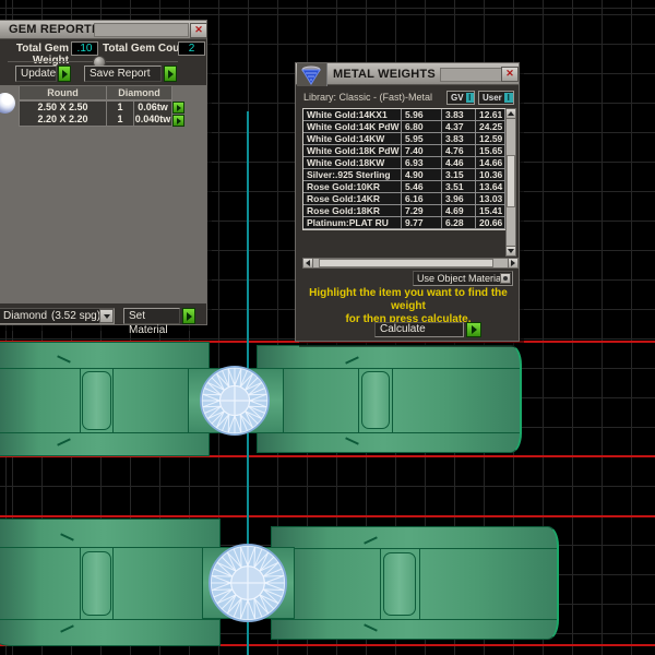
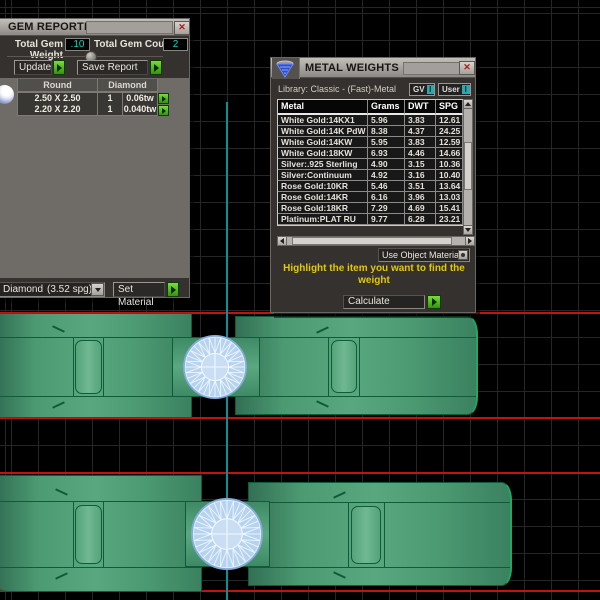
  GEM REPORT
  ✕
  .10
  Total Gem Cou
  2
  Update
  Save Report
  Round
  Diamond
  2.50 X 2.50
  1
  0.06tw
  2.20 X 2.20
  1
  0.040tw
  Diamond
  (3.52 spg
  Set Material
  METAL WEIGHTS
  ✕
  Library: Classic - (Fast)-Metal
  GV
  I
  User
  I
+ Metal
+ Grams
+ DWT
+ SPG
  White Gold:14KX1
  5.96
  3.83
  12.61
  White Gold:14K PdW
- 6.80
+ 8.38
  4.37
  24.25
  White Gold:14KW
  5.95
  3.83
  12.59
- White Gold:18K PdW
- 7.40
- 4.76
- 15.65
  White Gold:18KW
  6.93
  4.46
  14.66
  Silver:.925 Sterling
  4.90
  3.15
  10.36
+ Silver:Continuum
+ 4.92
+ 3.16
+ 10.40
  Rose Gold:10KR
  5.46
  3.51
  13.64
  Rose Gold:14KR
  6.16
  3.96
  13.03
  Rose Gold:18KR
  7.29
  4.69
  15.41
  Platinum:PLAT RU
  9.77
  6.28
- 20.66
+ 23.21
  Use Object Materia
  Highlight the item you want to find the weight
- for then press calculate.
  Calculate
